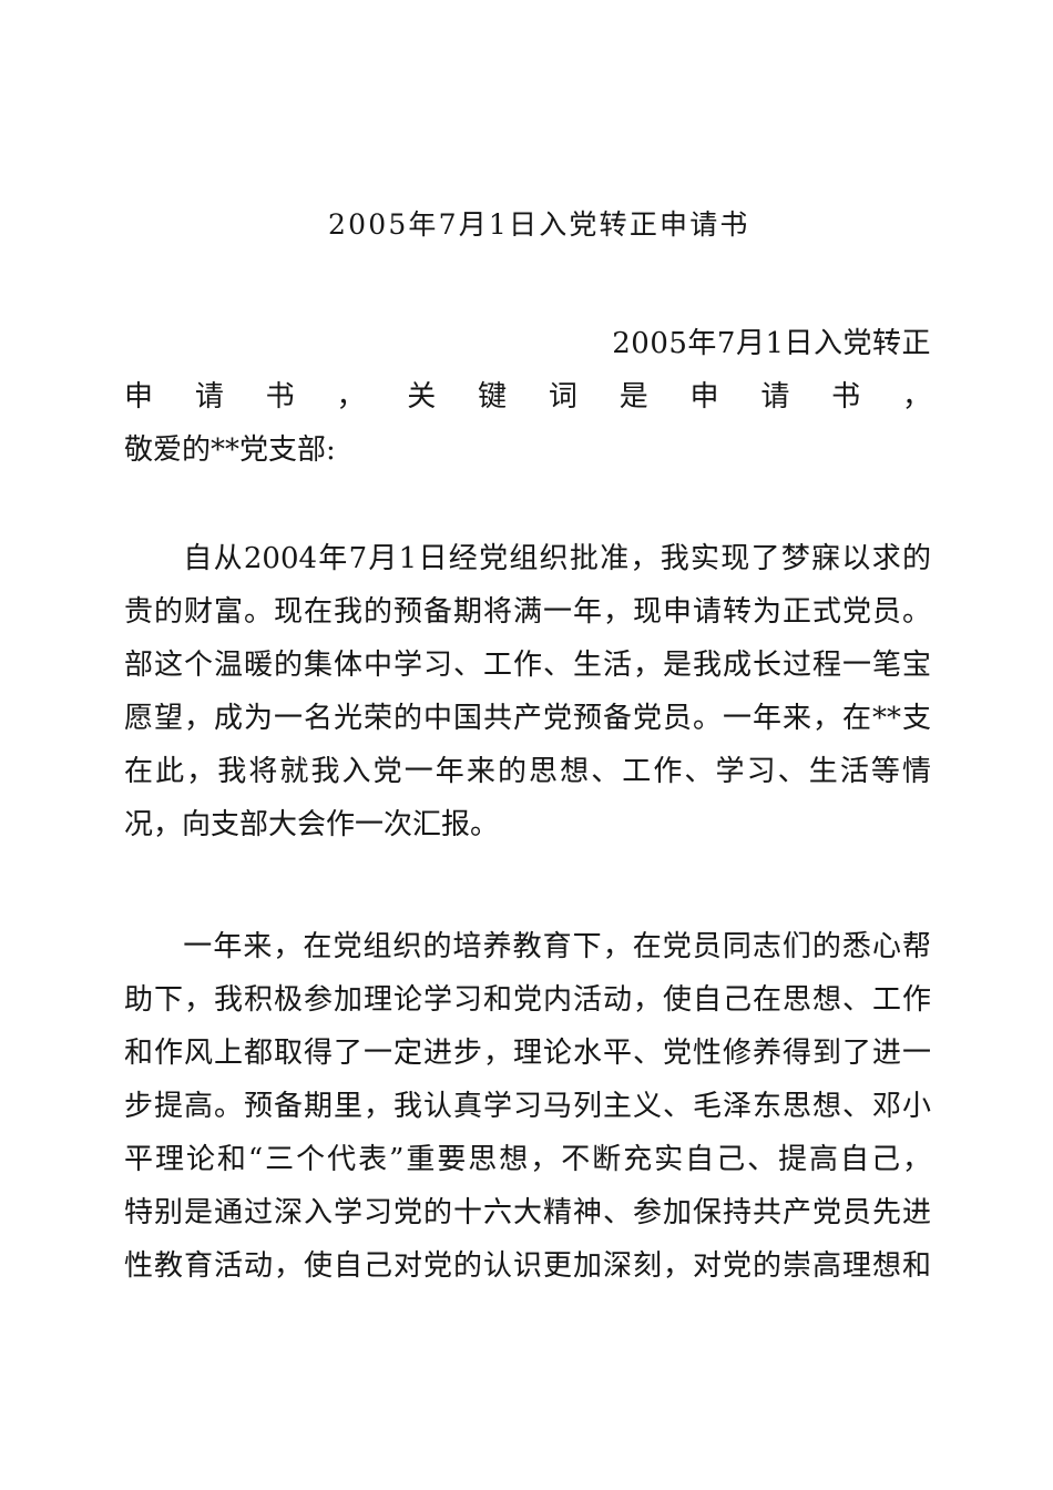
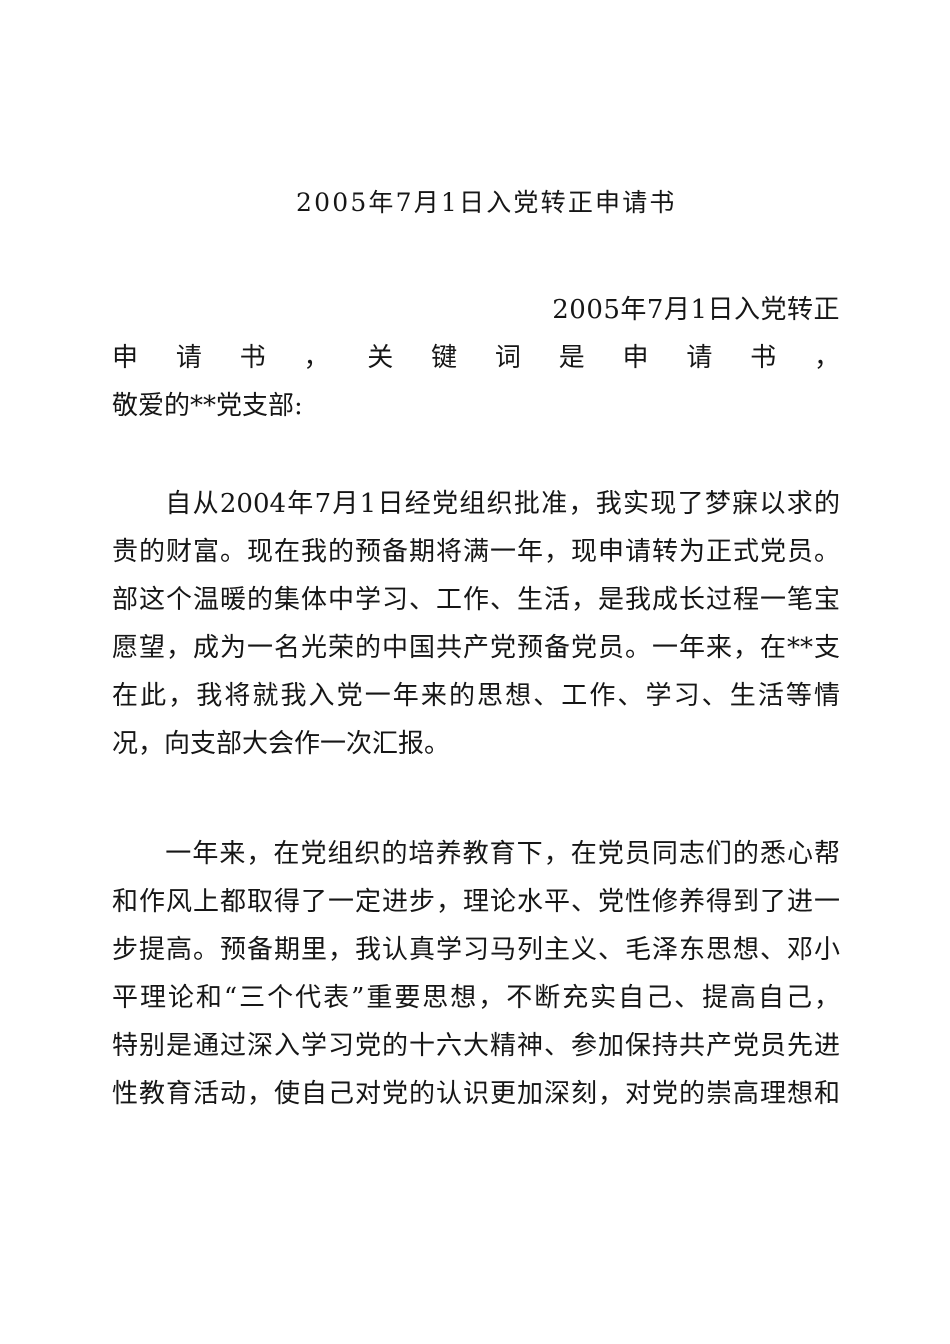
  2005年7月1日入党转正申请书
  2005年7月1日入党转正
  申请书，关键词是申请书，
  敬爱的**党支部:
  自从2004年7月1日经党组织批准，我实现了梦寐以求的
  贵的财富。现在我的预备期将满一年，现申请转为正式党员。
  部这个温暖的集体中学习、工作、生活，是我成长过程一笔宝
  愿望，成为一名光荣的中国共产党预备党员。一年来，在**支
  在此，我将就我入党一年来的思想、工作、学习、生活等情
  况，向支部大会作一次汇报。
  一年来，在党组织的培养教育下，在党员同志们的悉心帮
- 助下，我积极参加理论学习和党内活动，使自己在思想、工作
  和作风上都取得了一定进步，理论水平、党性修养得到了进一
  步提高。预备期里，我认真学习马列主义、毛泽东思想、邓小
  平理论和“三个代表”重要思想，不断充实自己、提高自己，
  特别是通过深入学习党的十六大精神、参加保持共产党员先进
  性教育活动，使自己对党的认识更加深刻，对党的崇高理想和
